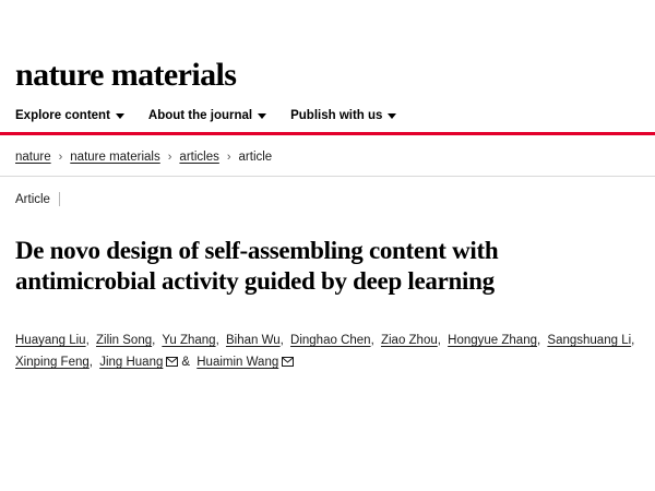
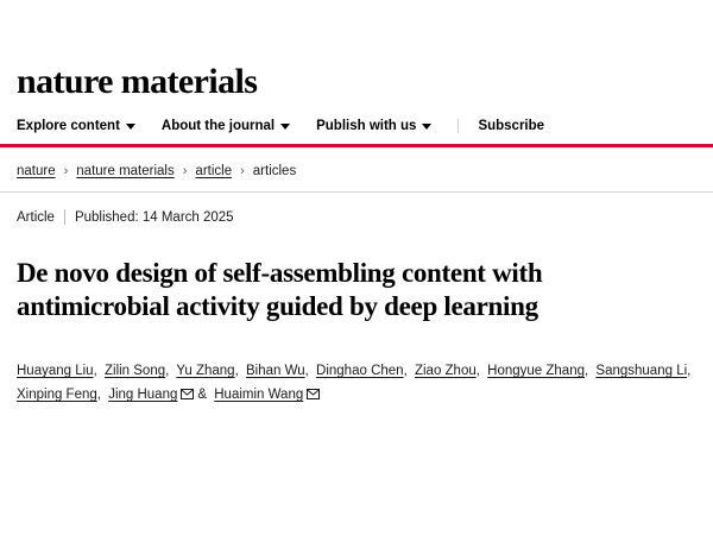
  nature materials
  Explore content
  About the journal
  Publish with us
+ Subscribe
  nature
  ›
  nature materials
  ›
- articles
+ article
  ›
- article
+ articles
  Article
+ Published: 14 March 2025
  De novo design of self-assembling content with antimicrobial activity guided by deep learning
  Huayang Liu, Zilin Song, Yu Zhang, Bihan Wu, Dinghao Chen, Ziao Zhou, Hongyue Zhang, Sangshuang Li, Xinping Feng, Jing Huang & Huaimin Wang
